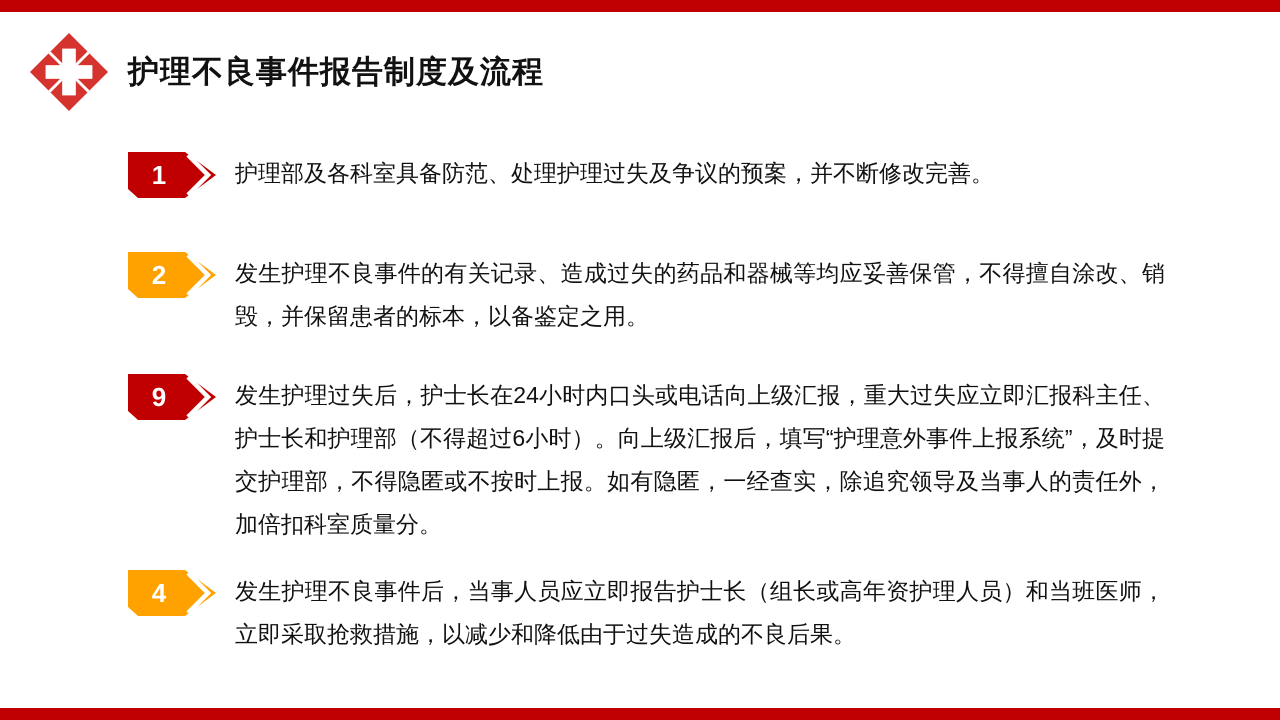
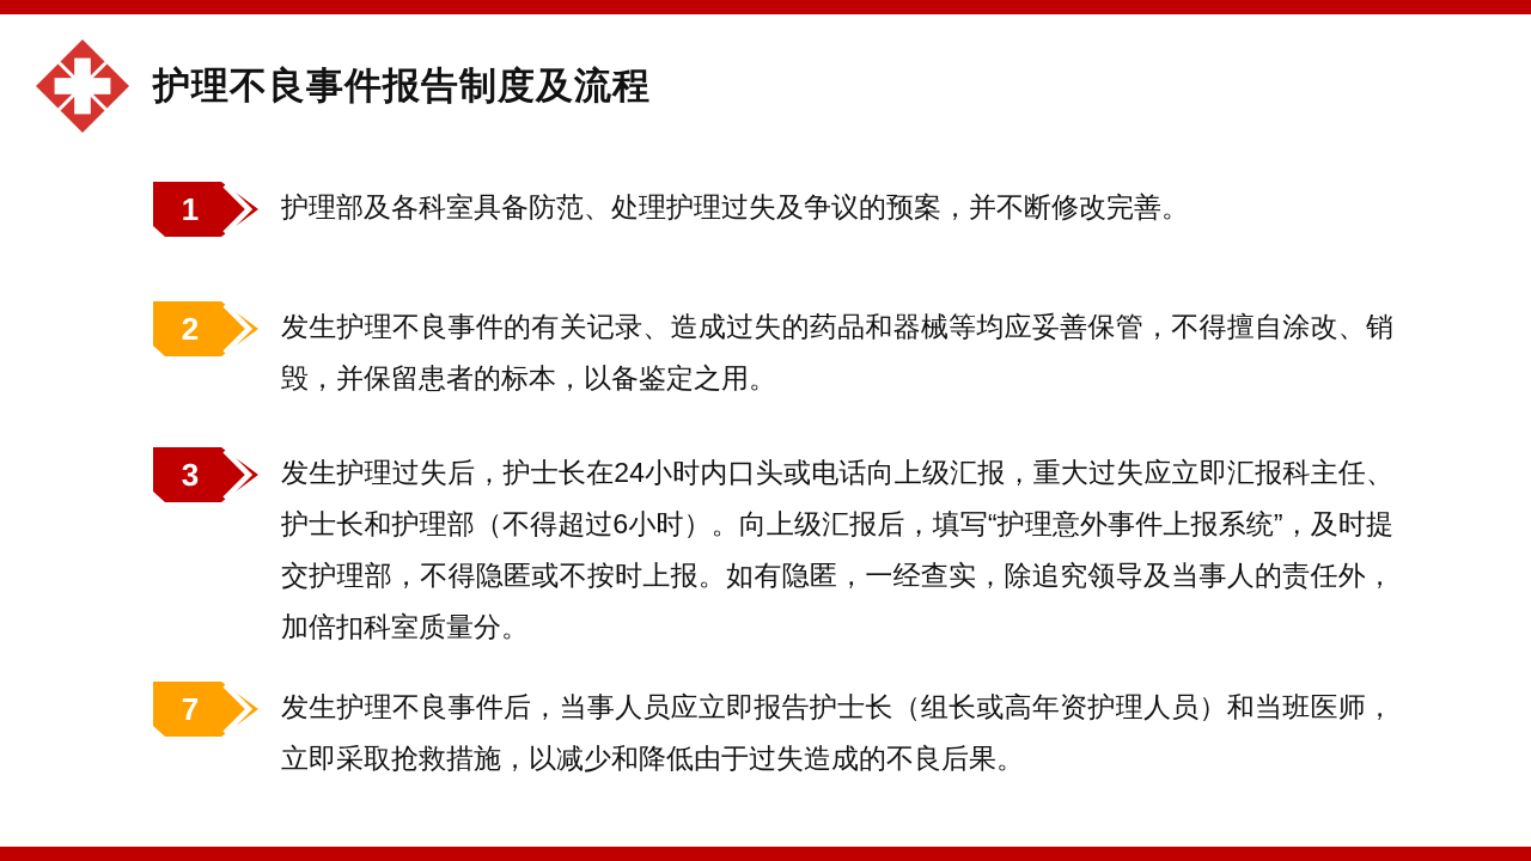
  护理不良事件报告制度及流程
  1
  护理部及各科室具备防范、处理护理过失及争议的预案，并不断修改完善。
  2
  发生护理不良事件的有关记录、造成过失的药品和器械等均应妥善保管，不得擅自涂改、销毁，并保留患者的标本，以备鉴定之用。
- 9
+ 3
  发生护理过失后，护士长在24小时内口头或电话向上级汇报，重大过失应立即汇报科主任、护士长和护理部（不得超过6小时）。向上级汇报后，填写“护理意外事件上报系统”，及时提交护理部，不得隐匿或不按时上报。如有隐匿，一经查实，除追究领导及当事人的责任外，加倍扣科室质量分。
- 4
+ 7
  发生护理不良事件后，当事人员应立即报告护士长（组长或高年资护理人员）和当班医师，立即采取抢救措施，以减少和降低由于过失造成的不良后果。
